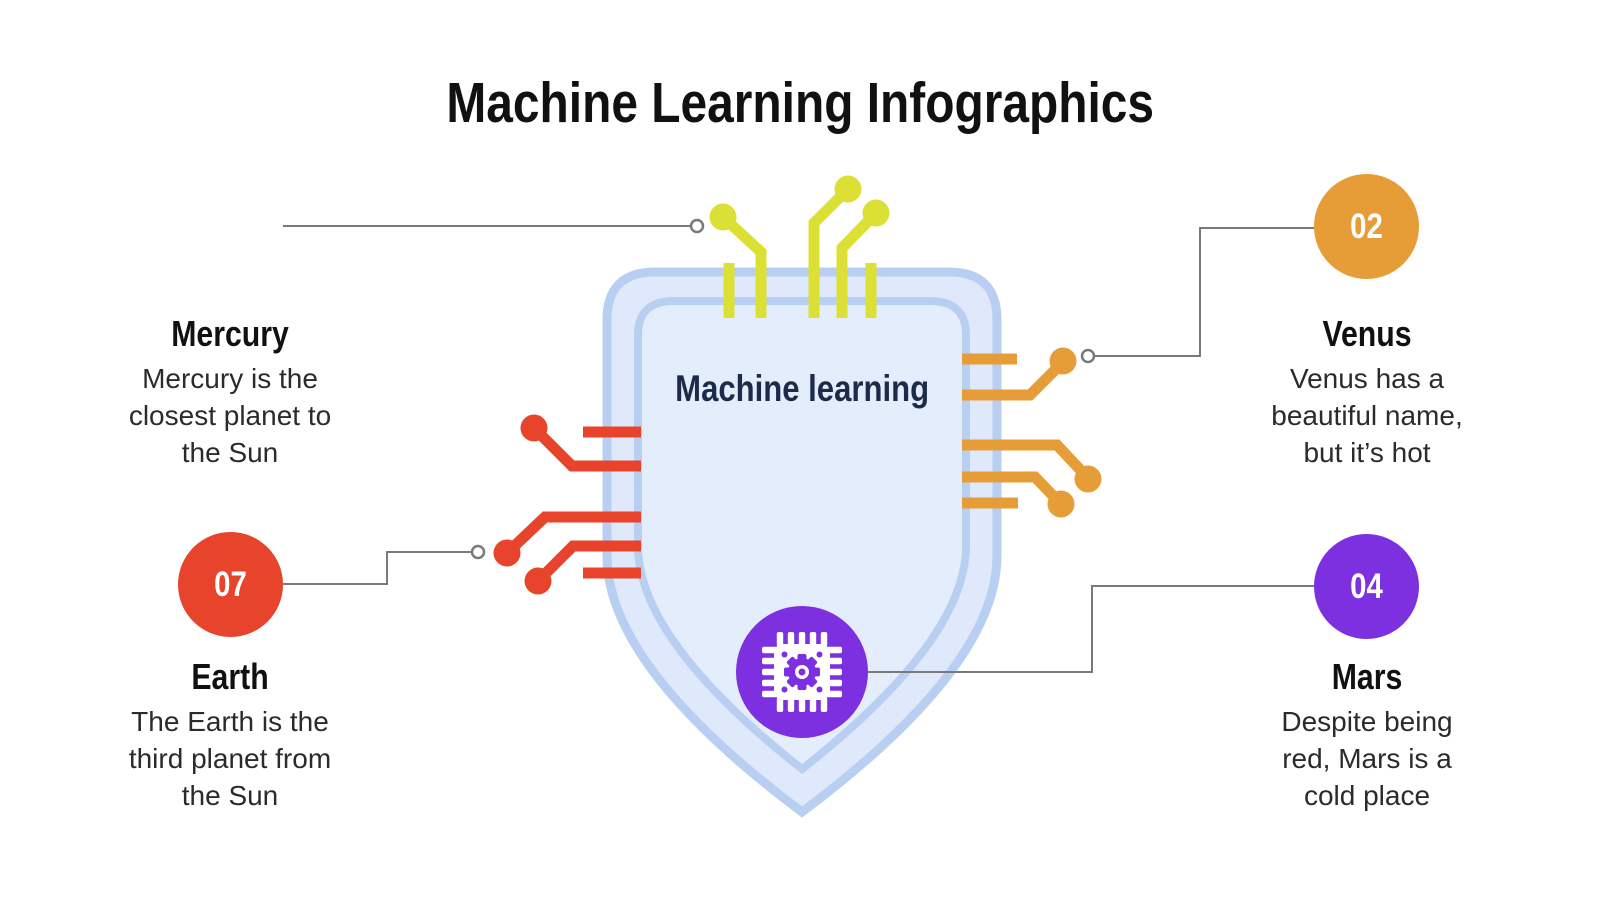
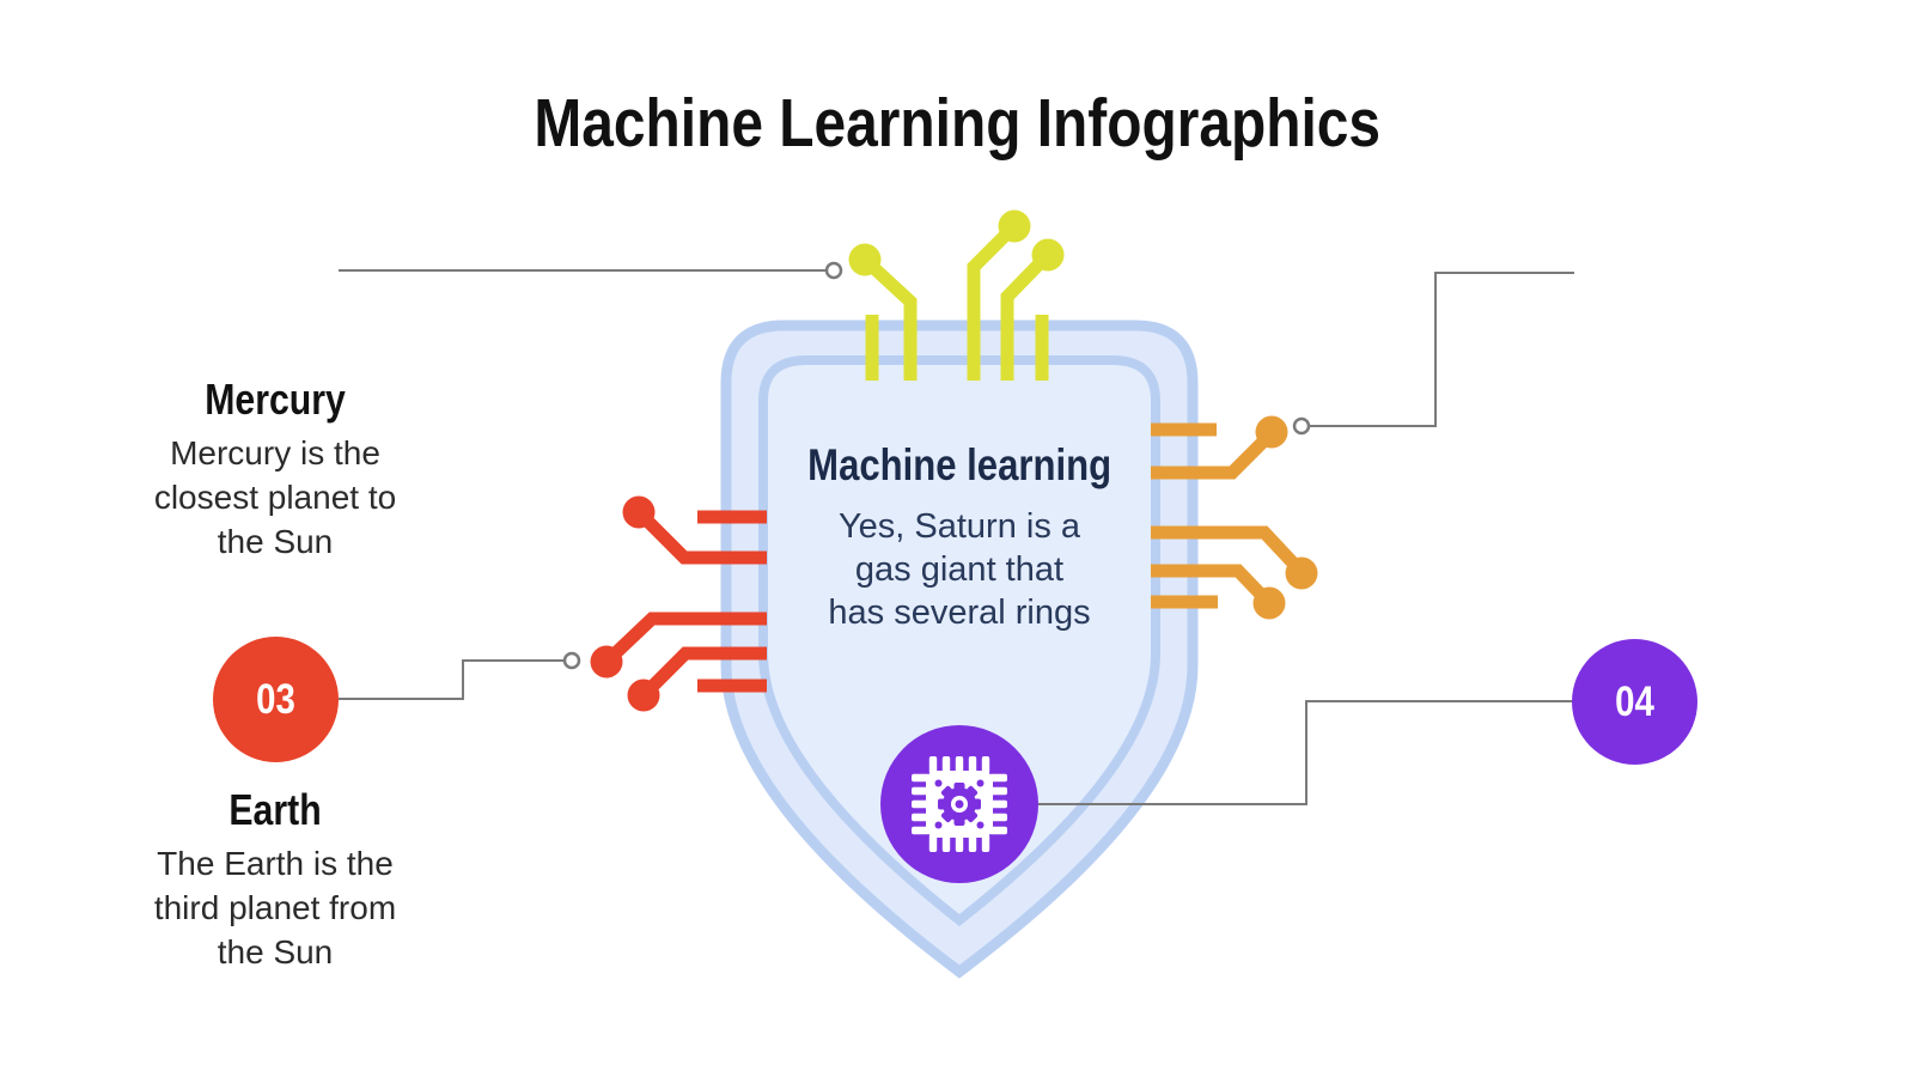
  Machine Learning Infographics
- 02
- 07
+ 03
  04
  Mercury
  Mercury is the
  closest planet to
  the Sun
- Venus
- Venus has a
- beautiful name,
- but it’s hot
  Earth
  The Earth is the
  third planet from
  the Sun
- Mars
- Despite being
- red, Mars is a
- cold place
  Machine learning
+ Yes, Saturn is a
+ gas giant that
+ has several rings
